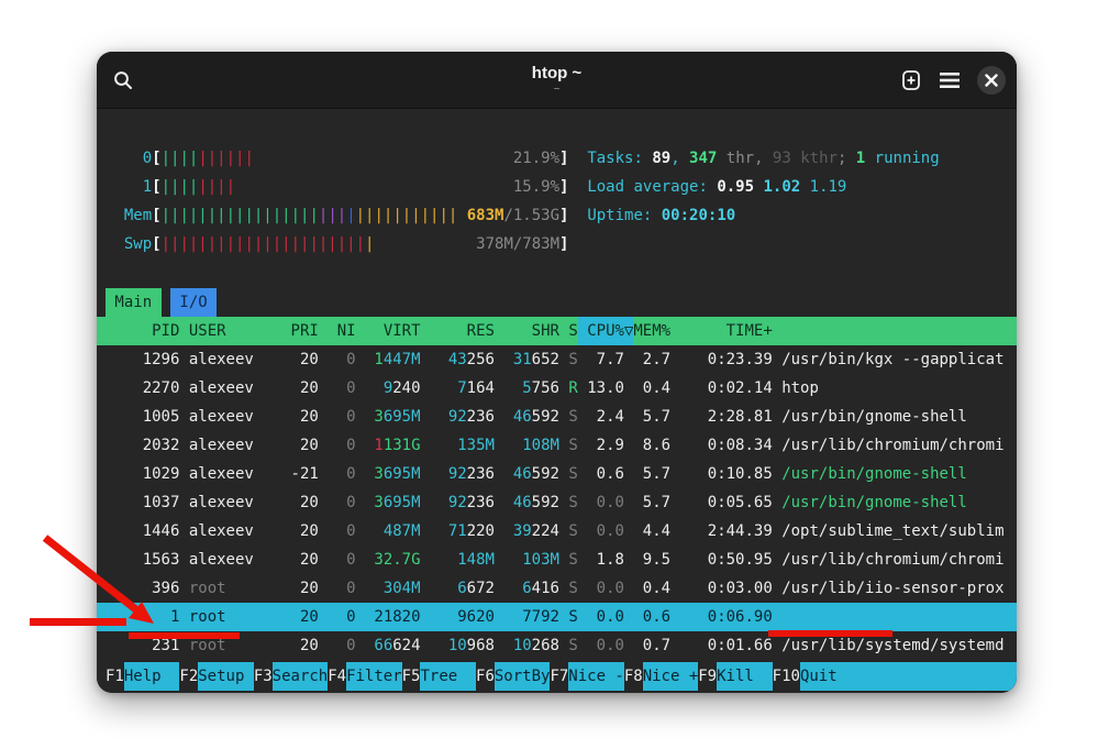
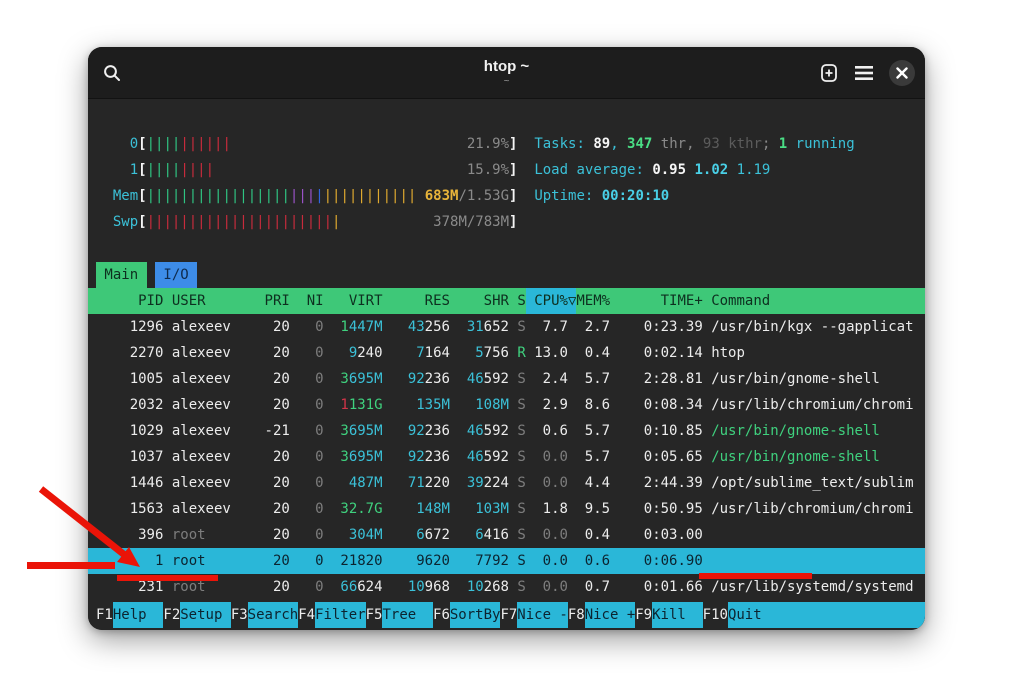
  htop ~
  ~
  0[||||||||||
  21.9%
  ] Tasks: 89, 347 thr, 93 kthr; 1 running
  1[||||||||
  15.9%
  ] Load average: 0.95 1.02 1.19
  Mem[||||||||||||||||||||||||||||||||
  683M/1.53G
  ] Uptime: 00:20:10
  Swp[|||||||||||||||||||||||
  378M/783M
  ]
  Main I/O
  PID
  USER
  PRI
  NI
  VIRT
  RES
  SHR
  S
  CPU%
  ▽
  MEM%
  TIME+
+ Command
  1296
  alexeev
  20
  0
  1447M
  43256
  31652
  S
  7.7
  2.7
  0:23.39
  /usr/bin/kgx --gapplicat
  2270
  alexeev
  20
  0
  9240
  7164
  5756
  R
  13.0
  0.4
  0:02.14
  htop
  1005
  alexeev
  20
  0
  3695M
  92236
  46592
  S
  2.4
  5.7
  2:28.81
  /usr/bin/gnome-shell
  2032
  alexeev
  20
  0
  1131G
  135M
  108M
  S
  2.9
  8.6
  0:08.34
  /usr/lib/chromium/chromi
  1029
  alexeev
  -21
  0
  3695M
  92236
  46592
  S
  0.6
  5.7
  0:10.85
  /usr/bin/gnome-shell
  1037
  alexeev
  20
  0
  3695M
  92236
  46592
  S
  0.0
  5.7
  0:05.65
  /usr/bin/gnome-shell
  1446
  alexeev
  20
  0
  487M
  71220
  39224
  S
  0.0
  4.4
  2:44.39
  /opt/sublime_text/sublim
  1563
  alexeev
  20
  0
  32.7G
  148M
  103M
  S
  1.8
  9.5
  0:50.95
  /usr/lib/chromium/chromi
  396
  root
  20
  0
  304M
  6672
  6416
  S
  0.0
  0.4
  0:03.00
- /usr/lib/iio-sensor-prox
  1
  root
  20
  0
  21820
  9620
  7792
  S
  0.0
  0.6
  0:06.90
  231
  root
  20
  0
  66624
  10968
  10268
  S
  0.0
  0.7
  0:01.66
  /usr/lib/systemd/systemd
  F1
  Help
  F2
  Setup
  F3
  Search
  F4
  Filter
  F5
  Tree
  F6
  SortBy
  F7
  Nice -
  F8
  Nice +
  F9
  Kill
  F10
  Quit
